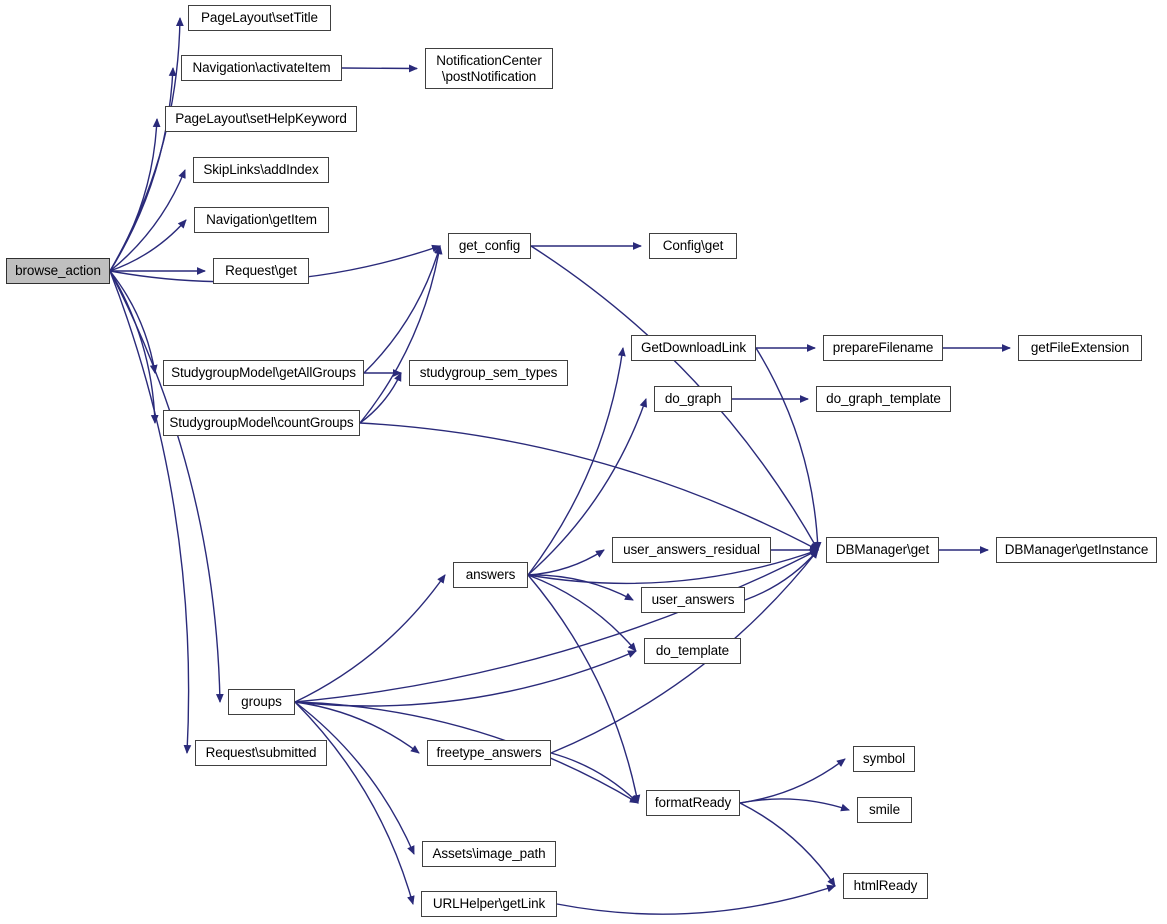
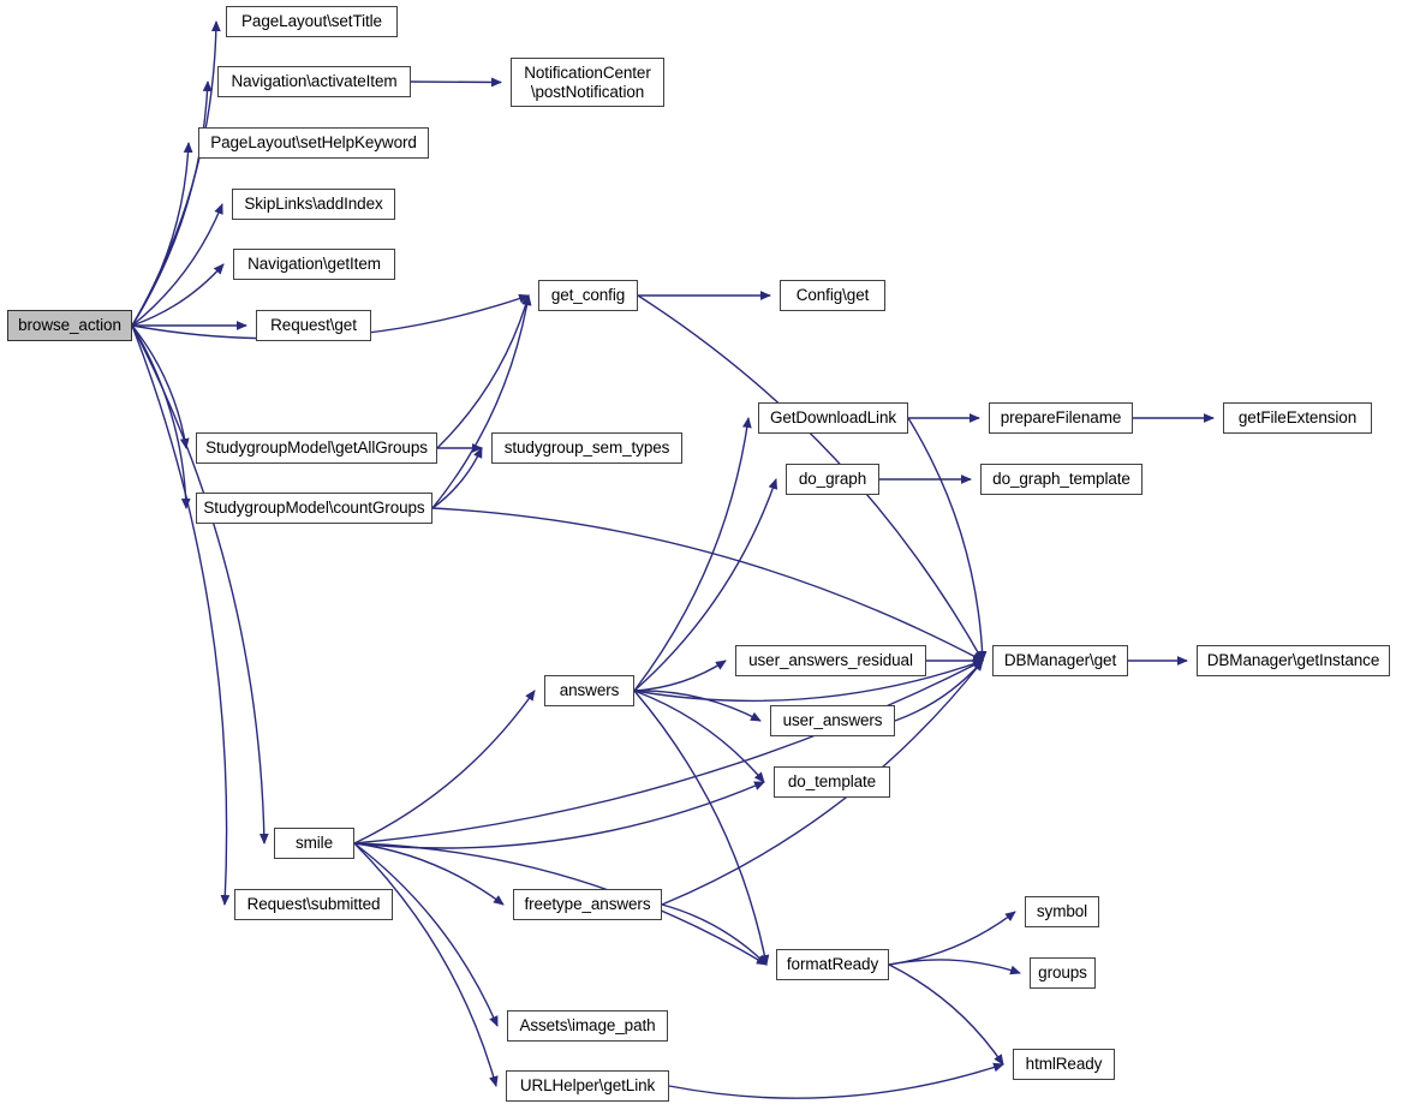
  browse_action
  PageLayout\setTitle
  Navigation\activateItem
  NotificationCenter
  \postNotification
  PageLayout\setHelpKeyword
  SkipLinks\addIndex
  Navigation\getItem
  Request\get
  get_config
  Config\get
  StudygroupModel\getAllGroups
  studygroup_sem_types
  StudygroupModel\countGroups
  GetDownloadLink
  prepareFilename
  getFileExtension
  do_graph
  do_graph_template
  answers
  user_answers_residual
  user_answers
  DBManager\get
  DBManager\getInstance
  do_template
- groups
+ smile
  Request\submitted
  freetype_answers
  formatReady
  symbol
- smile
+ groups
  Assets\image_path
  URLHelper\getLink
  htmlReady
